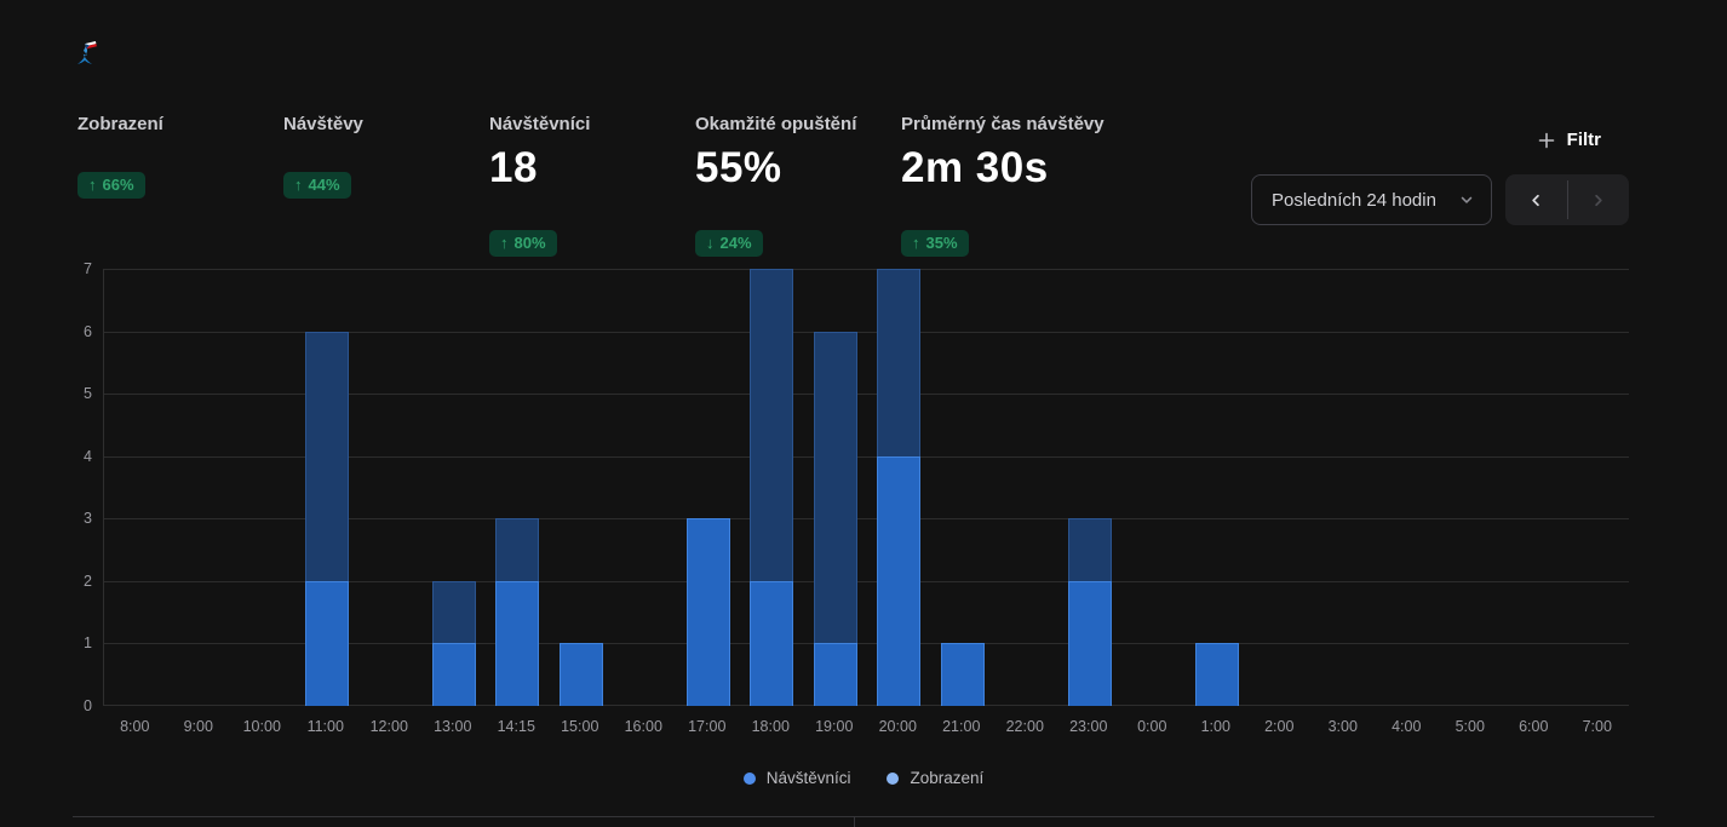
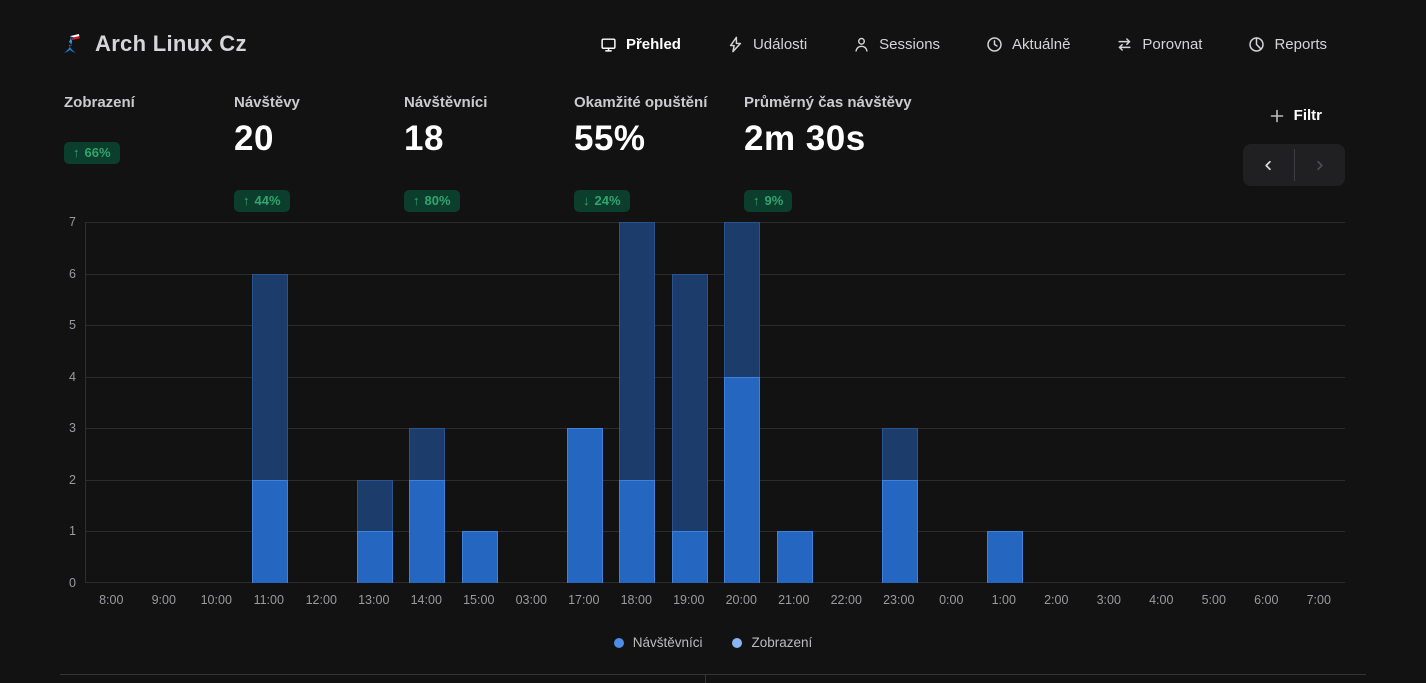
+ Arch Linux Cz
+ Přehled
+ Události
+ Sessions
+ Aktuálně
+ Porovnat
+ Reports
  Zobrazení
  ↑
  66%
  Návštěvy
+ 20
  ↑
  44%
  Návštěvníci
  18
  ↑
  80%
  Okamžité opuštění
  55%
  ↓
  24%
  Průměrný čas návštěvy
  2m 30s
  ↑
- 35%
+ 9%
  Filtr
- Posledních 24 hodin
  0
  1
  2
  3
  4
  5
  6
  7
  8:00
  9:00
  10:00
  11:00
  12:00
  13:00
- 14:15
+ 14:00
  15:00
- 16:00
+ 03:00
  17:00
  18:00
  19:00
  20:00
  21:00
  22:00
  23:00
  0:00
  1:00
  2:00
  3:00
  4:00
  5:00
  6:00
  7:00
  Návštěvníci
  Zobrazení
